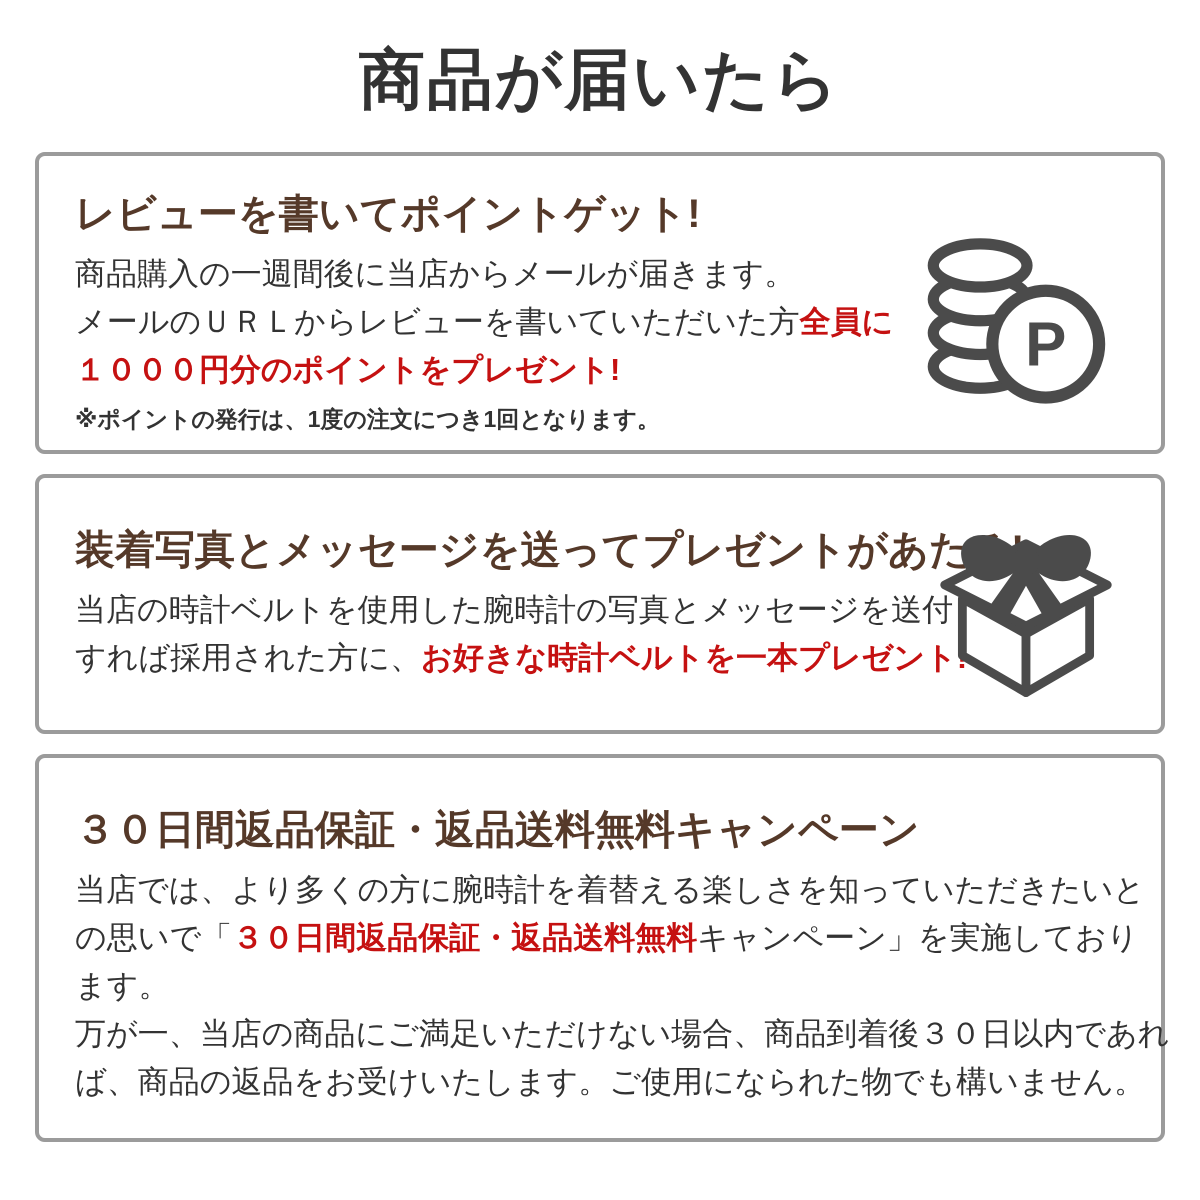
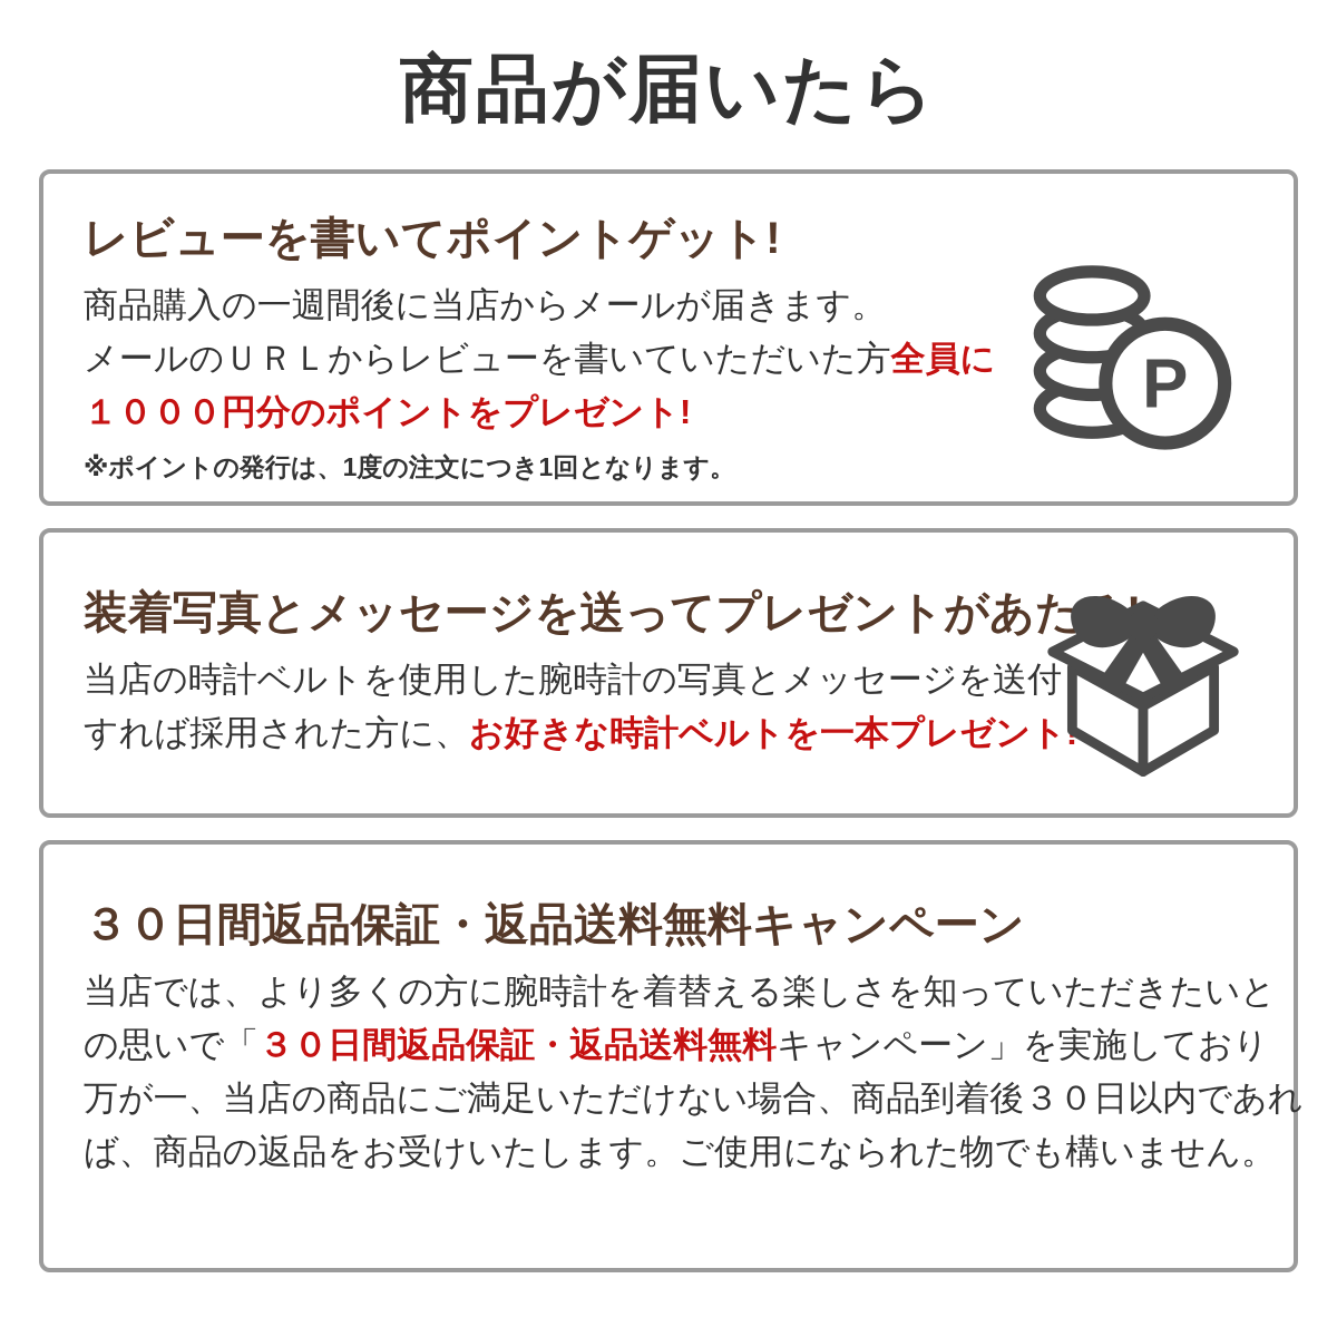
  商品が届いたら
  レビューを書いてポイントゲット!
  商品購入の一週間後に当店からメールが届きます。
  メールのＵＲＬからレビューを書いていただいた方全員に
  １０００円分のポイントをプレゼント!
  ※ポイントの発行は、1度の注文につき1回となります。
  P
  装着写真とメッセージを送ってプレゼントがあた
  当店の時計ベルトを使用した腕時計の写真とメッセージを送付
  すれば採用された方に、お好きな時計ベルトを一本プレゼント
  ３０日間返品保証・返品送料無料キャンペーン
  当店では、より多くの方に腕時計を着替える楽しさを知っていただきたいと
  の思いで「３０日間返品保証・返品送料無料キャンペーン」を実施しており
- ます。
  万が一、当店の商品にご満足いただけない場合、商品到着後３０日以内であれ
  ば、商品の返品をお受けいたします。ご使用になられた物でも構いません。
